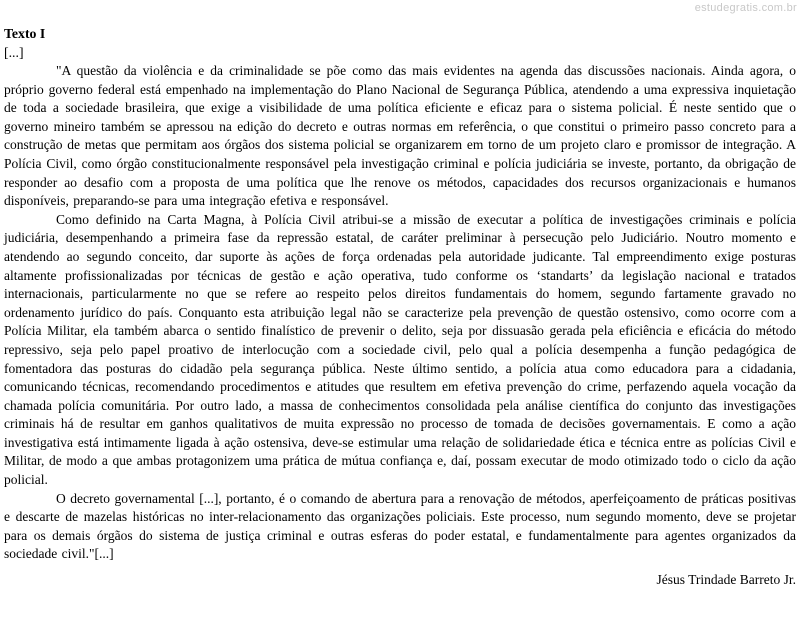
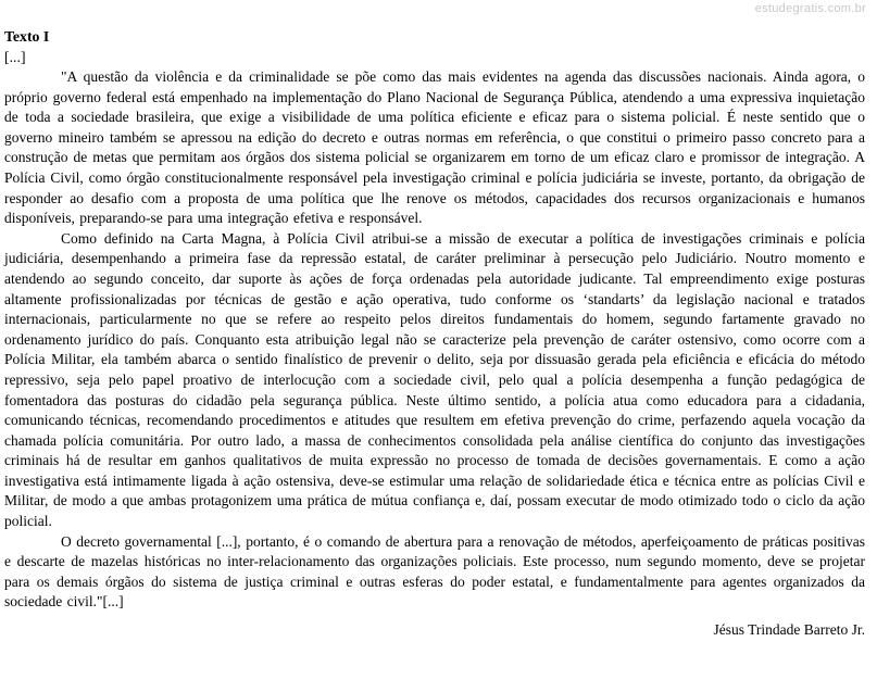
  estudegratis.com.br
  Texto I
  [...]
- "A questão da violência e da criminalidade se põe como das mais evidentes na agenda das discussões nacionais. Ainda agora, o próprio governo federal está empenhado na implementação do Plano Nacional de Segurança Pública, atendendo a uma expressiva inquietação de toda a sociedade brasileira, que exige a visibilidade de uma política eficiente e eficaz para o sistema policial. É neste sentido que o governo mineiro também se apressou na edição do decreto e outras normas em referência, o que constitui o primeiro passo concreto para a construção de metas que permitam aos órgãos dos sistema policial se organizarem em torno de um projeto claro e promissor de integração. A Polícia Civil, como órgão constitucionalmente responsável pela investigação criminal e polícia judiciária se investe, portanto, da obrigação de responder ao desafio com a proposta de uma política que lhe renove os métodos, capacidades dos recursos organizacionais e humanos disponíveis, preparando-se para uma integração efetiva e responsável.
+ "A questão da violência e da criminalidade se põe como das mais evidentes na agenda das discussões nacionais. Ainda agora, o próprio governo federal está empenhado na implementação do Plano Nacional de Segurança Pública, atendendo a uma expressiva inquietação de toda a sociedade brasileira, que exige a visibilidade de uma política eficiente e eficaz para o sistema policial. É neste sentido que o governo mineiro também se apressou na edição do decreto e outras normas em referência, o que constitui o primeiro passo concreto para a construção de metas que permitam aos órgãos dos sistema policial se organizarem em torno de um eficaz claro e promissor de integração. A Polícia Civil, como órgão constitucionalmente responsável pela investigação criminal e polícia judiciária se investe, portanto, da obrigação de responder ao desafio com a proposta de uma política que lhe renove os métodos, capacidades dos recursos organizacionais e humanos disponíveis, preparando-se para uma integração efetiva e responsável.
- Como definido na Carta Magna, à Polícia Civil atribui-se a missão de executar a política de investigações criminais e polícia judiciária, desempenhando a primeira fase da repressão estatal, de caráter preliminar à persecução pelo Judiciário. Noutro momento e atendendo ao segundo conceito, dar suporte às ações de força ordenadas pela autoridade judicante. Tal empreendimento exige posturas altamente profissionalizadas por técnicas de gestão e ação operativa, tudo conforme os ‘standarts’ da legislação nacional e tratados internacionais, particularmente no que se refere ao respeito pelos direitos fundamentais do homem, segundo fartamente gravado no ordenamento jurídico do país. Conquanto esta atribuição legal não se caracterize pela prevenção de questão ostensivo, como ocorre com a Polícia Militar, ela também abarca o sentido finalístico de prevenir o delito, seja por dissuasão gerada pela eficiência e eficácia do método repressivo, seja pelo papel proativo de interlocução com a sociedade civil, pelo qual a polícia desempenha a função pedagógica de fomentadora das posturas do cidadão pela segurança pública. Neste último sentido, a polícia atua como educadora para a cidadania, comunicando técnicas, recomendando procedimentos e atitudes que resultem em efetiva prevenção do crime, perfazendo aquela vocação da chamada polícia comunitária. Por outro lado, a massa de conhecimentos consolidada pela análise científica do conjunto das investigações criminais há de resultar em ganhos qualitativos de muita expressão no processo de tomada de decisões governamentais. E como a ação investigativa está intimamente ligada à ação ostensiva, deve-se estimular uma relação de solidariedade ética e técnica entre as polícias Civil e Militar, de modo a que ambas protagonizem uma prática de mútua confiança e, daí, possam executar de modo otimizado todo o ciclo da ação policial.
+ Como definido na Carta Magna, à Polícia Civil atribui-se a missão de executar a política de investigações criminais e polícia judiciária, desempenhando a primeira fase da repressão estatal, de caráter preliminar à persecução pelo Judiciário. Noutro momento e atendendo ao segundo conceito, dar suporte às ações de força ordenadas pela autoridade judicante. Tal empreendimento exige posturas altamente profissionalizadas por técnicas de gestão e ação operativa, tudo conforme os ‘standarts’ da legislação nacional e tratados internacionais, particularmente no que se refere ao respeito pelos direitos fundamentais do homem, segundo fartamente gravado no ordenamento jurídico do país. Conquanto esta atribuição legal não se caracterize pela prevenção de caráter ostensivo, como ocorre com a Polícia Militar, ela também abarca o sentido finalístico de prevenir o delito, seja por dissuasão gerada pela eficiência e eficácia do método repressivo, seja pelo papel proativo de interlocução com a sociedade civil, pelo qual a polícia desempenha a função pedagógica de fomentadora das posturas do cidadão pela segurança pública. Neste último sentido, a polícia atua como educadora para a cidadania, comunicando técnicas, recomendando procedimentos e atitudes que resultem em efetiva prevenção do crime, perfazendo aquela vocação da chamada polícia comunitária. Por outro lado, a massa de conhecimentos consolidada pela análise científica do conjunto das investigações criminais há de resultar em ganhos qualitativos de muita expressão no processo de tomada de decisões governamentais. E como a ação investigativa está intimamente ligada à ação ostensiva, deve-se estimular uma relação de solidariedade ética e técnica entre as polícias Civil e Militar, de modo a que ambas protagonizem uma prática de mútua confiança e, daí, possam executar de modo otimizado todo o ciclo da ação policial.
  O decreto governamental [...], portanto, é o comando de abertura para a renovação de métodos, aperfeiçoamento de práticas positivas e descarte de mazelas históricas no inter-relacionamento das organizações policiais. Este processo, num segundo momento, deve se projetar para os demais órgãos do sistema de justiça criminal e outras esferas do poder estatal, e fundamentalmente para agentes organizados da sociedade civil."[...]
  Jésus Trindade Barreto Jr.
